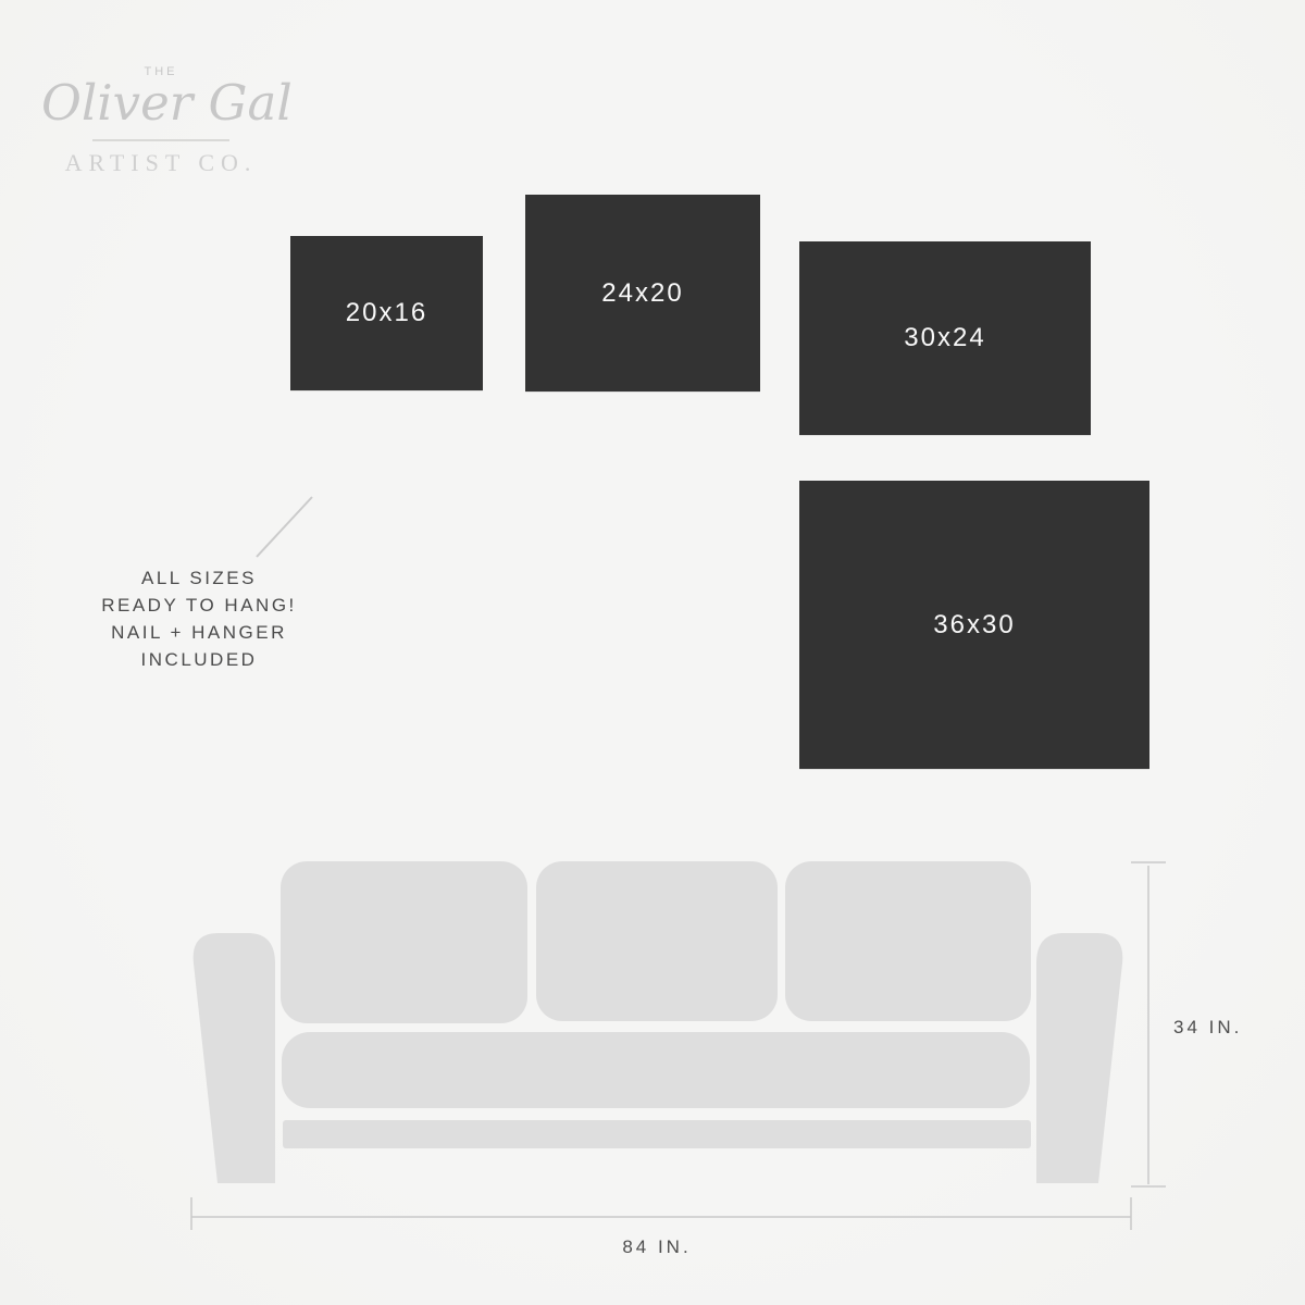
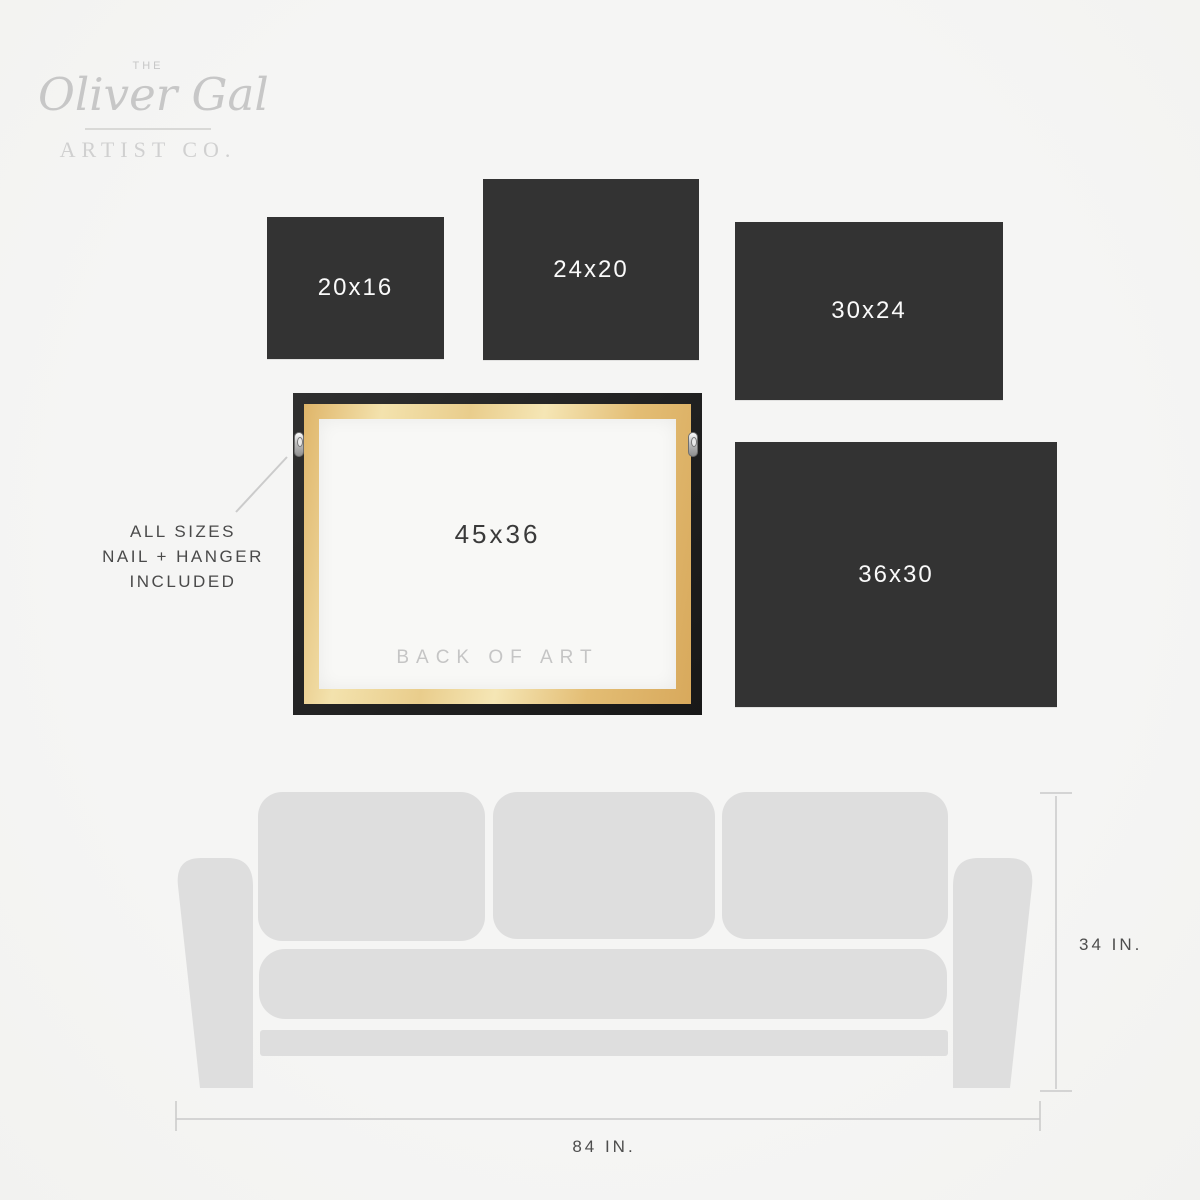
  THE
  Oliver Ga
  ARTIST CO.
  20x16
  24x20
  30x24
  36x30
+ 45x36
+ BACK OF ART
  ALL SIZES
- READY TO HANG!
  NAIL + HANGER
  INCLUDED
  34 IN.
  84 IN.
